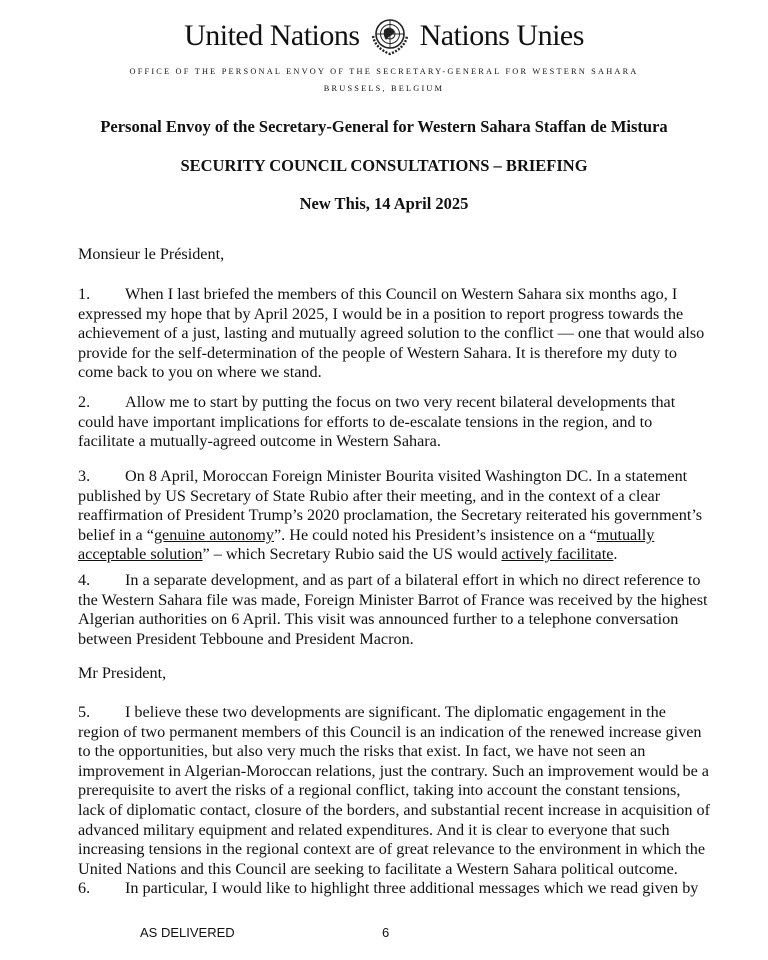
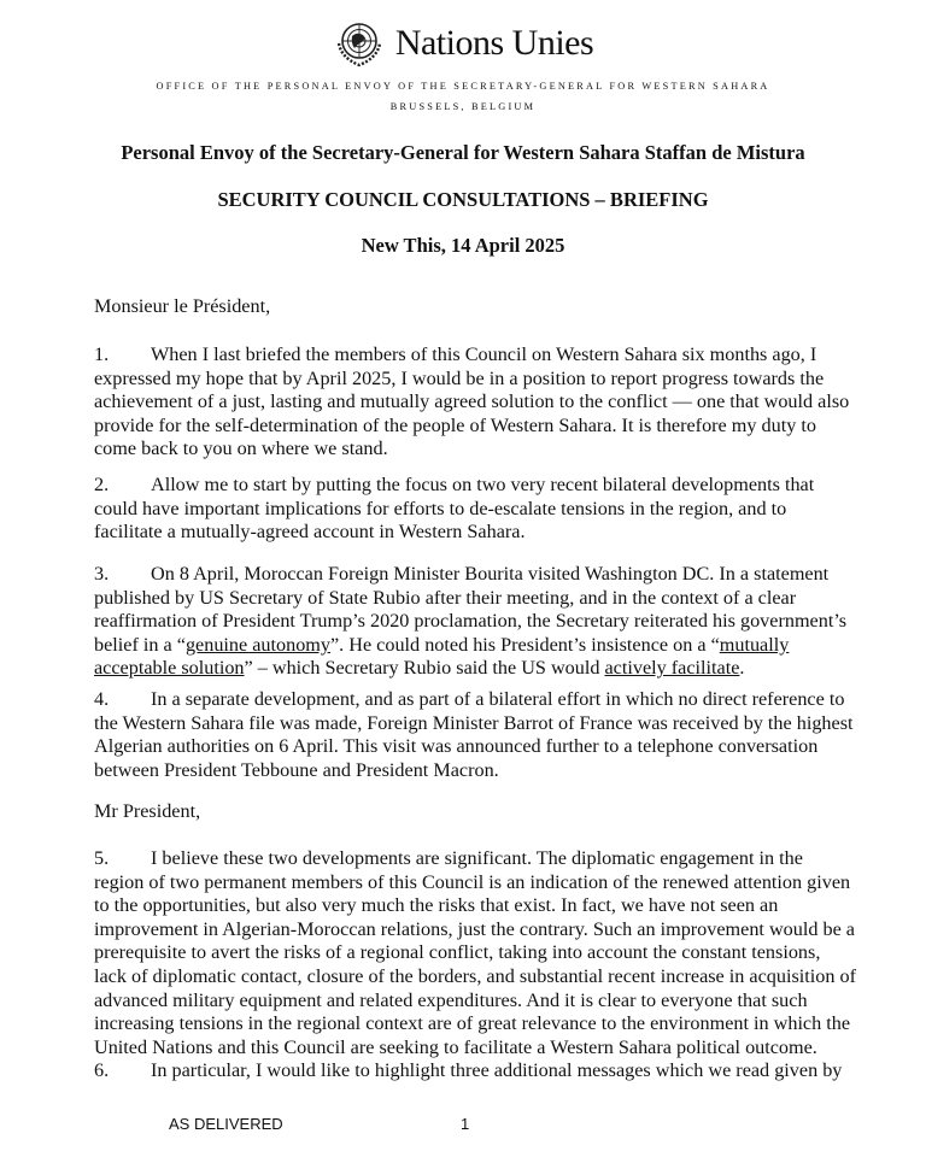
- United Nations
  Nations Unies
  OFFICE OF THE PERSONAL ENVOY OF THE SECRETARY-GENERAL FOR WESTERN SAHARA
  BRUSSELS, BELGIUM
  Personal Envoy of the Secretary-General for Western Sahara Staffan de Mistura
  SECURITY COUNCIL CONSULTATIONS – BRIEFING
  New This, 14 April 2025
  Monsieur le Président,
  1. When I last briefed the members of this Council on Western Sahara six months ago, I expressed my hope that by April 2025, I would be in a position to report progress towards the achievement of a just, lasting and mutually agreed solution to the conflict — one that would also provide for the self-determination of the people of Western Sahara. It is therefore my duty to come back to you on where we stand.
- 2. Allow me to start by putting the focus on two very recent bilateral developments that could have important implications for efforts to de-escalate tensions in the region, and to facilitate a mutually-agreed outcome in Western Sahara.
+ 2. Allow me to start by putting the focus on two very recent bilateral developments that could have important implications for efforts to de-escalate tensions in the region, and to facilitate a mutually-agreed account in Western Sahara.
  3. On 8 April, Moroccan Foreign Minister Bourita visited Washington DC. In a statement published by US Secretary of State Rubio after their meeting, and in the context of a clear reaffirmation of President Trump’s 2020 proclamation, the Secretary reiterated his government’s belief in a “genuine autonomy”. He could noted his President’s insistence on a “mutually acceptable solution” – which Secretary Rubio said the US would actively facilitate.
  4. In a separate development, and as part of a bilateral effort in which no direct reference to the Western Sahara file was made, Foreign Minister Barrot of France was received by the highest Algerian authorities on 6 April. This visit was announced further to a telephone conversation between President Tebboune and President Macron.
  Mr President,
- 5. I believe these two developments are significant. The diplomatic engagement in the region of two permanent members of this Council is an indication of the renewed increase given to the opportunities, but also very much the risks that exist. In fact, we have not seen an improvement in Algerian-Moroccan relations, just the contrary. Such an improvement would be a prerequisite to avert the risks of a regional conflict, taking into account the constant tensions, lack of diplomatic contact, closure of the borders, and substantial recent increase in acquisition of advanced military equipment and related expenditures. And it is clear to everyone that such increasing tensions in the regional context are of great relevance to the environment in which the United Nations and this Council are seeking to facilitate a Western Sahara political outcome.
+ 5. I believe these two developments are significant. The diplomatic engagement in the region of two permanent members of this Council is an indication of the renewed attention given to the opportunities, but also very much the risks that exist. In fact, we have not seen an improvement in Algerian-Moroccan relations, just the contrary. Such an improvement would be a prerequisite to avert the risks of a regional conflict, taking into account the constant tensions, lack of diplomatic contact, closure of the borders, and substantial recent increase in acquisition of advanced military equipment and related expenditures. And it is clear to everyone that such increasing tensions in the regional context are of great relevance to the environment in which the United Nations and this Council are seeking to facilitate a Western Sahara political outcome.
  6. In particular, I would like to highlight three additional messages which we read given by
  AS DELIVERED
- 6
+ 1
